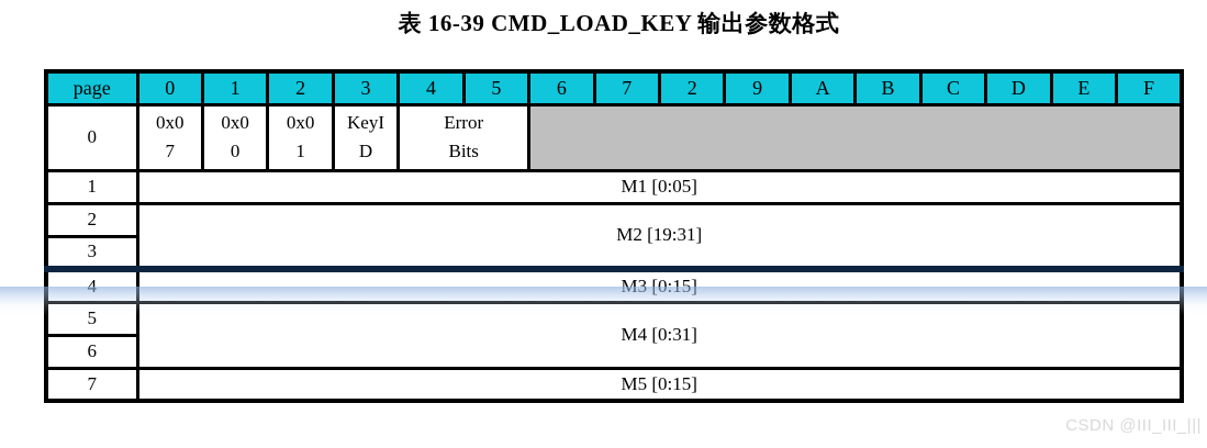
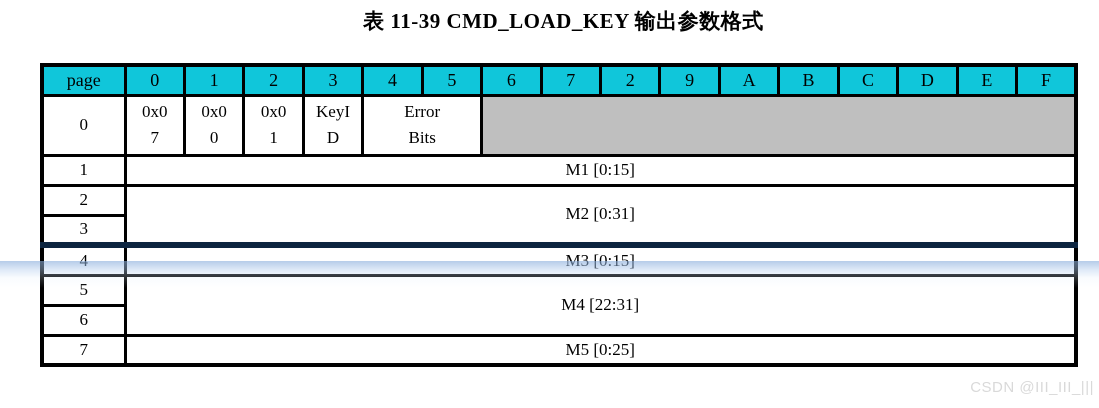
- 表 16-39 CMD_LOAD_KEY 输出参数格式
+ 表 11-39 CMD_LOAD_KEY 输出参数格式
  page	0	1	2	3	4	5	6	7	2	9	A	B	C	D	E	F
  0	0x0 7	0x0 0	0x0 1	KeyI D	Error Bits
- 1	M1 [0:05]
+ 1	M1 [0:15]
- 2	M2 [19:31]
+ 2	M2 [0:31]
  3
- 5	M4 [0:31]
+ 5	M4 [22:31]
  6
- 7	M5 [0:15]
+ 7	M5 [0:25]
  CSDN @III_III_|||
